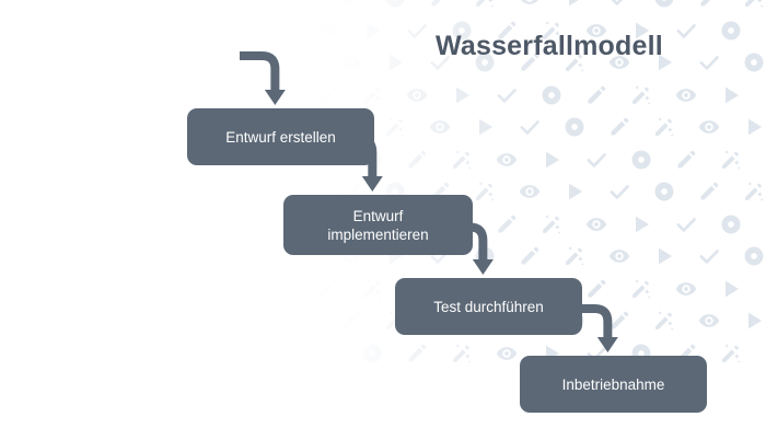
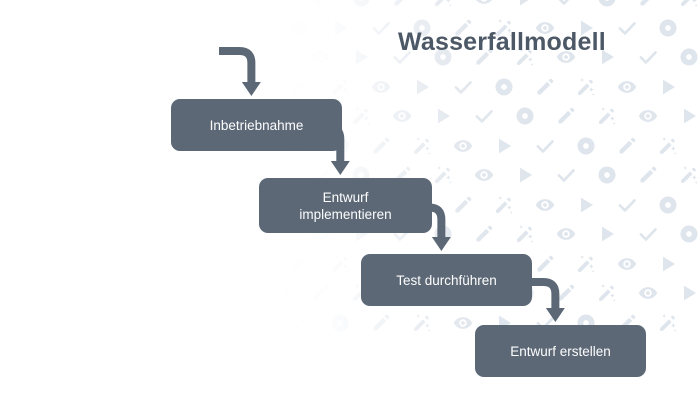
  Wasserfallmodell
- Entwurf erstellen
+ Inbetriebnahme
  Entwurf
  implementieren
  Test durchführen
- Inbetriebnahme
+ Entwurf erstellen
